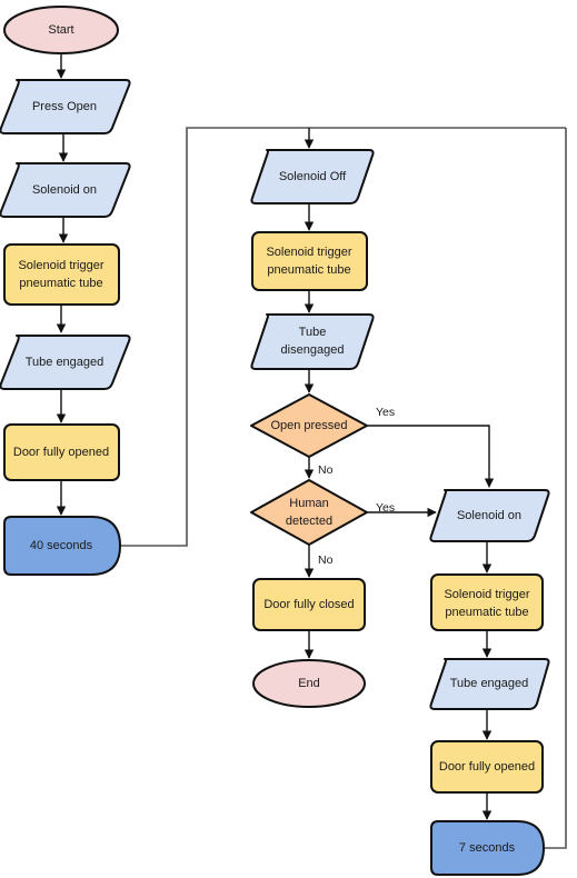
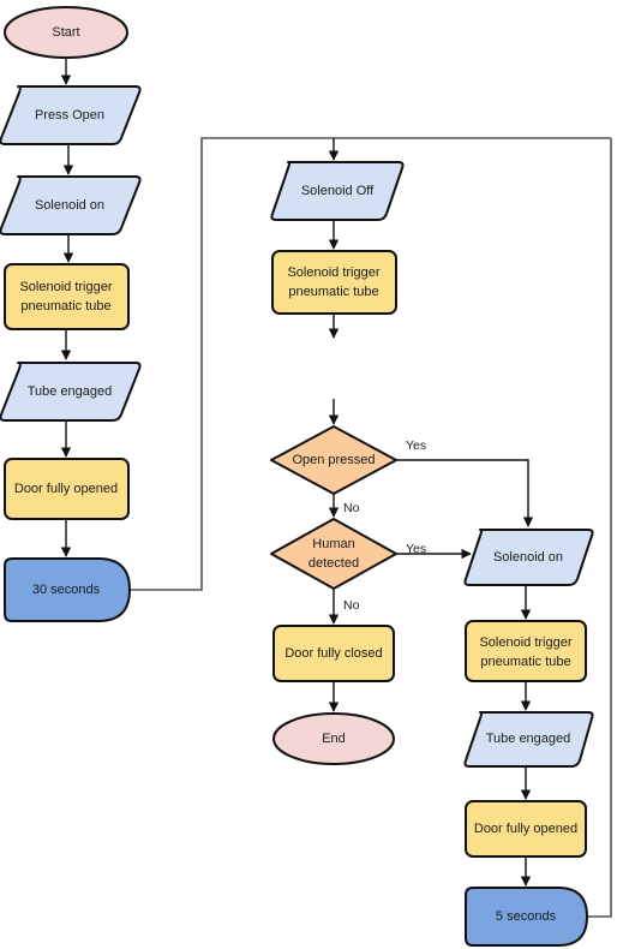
  Start
  Press Open
  Solenoid on
  Solenoid trigger
  pneumatic tube
  Tube engaged
  Door fully opened
- 40 seconds
+ 30 seconds
  Solenoid Off
  Solenoid trigger
  pneumatic tube
- Tube
- disengaged
  Open pressed
  Yes
  No
  Human
  detected
  Yes
  No
  Door fully closed
  End
  Solenoid on
  Solenoid trigger
  pneumatic tube
  Tube engaged
  Door fully opened
- 7 seconds
+ 5 seconds
